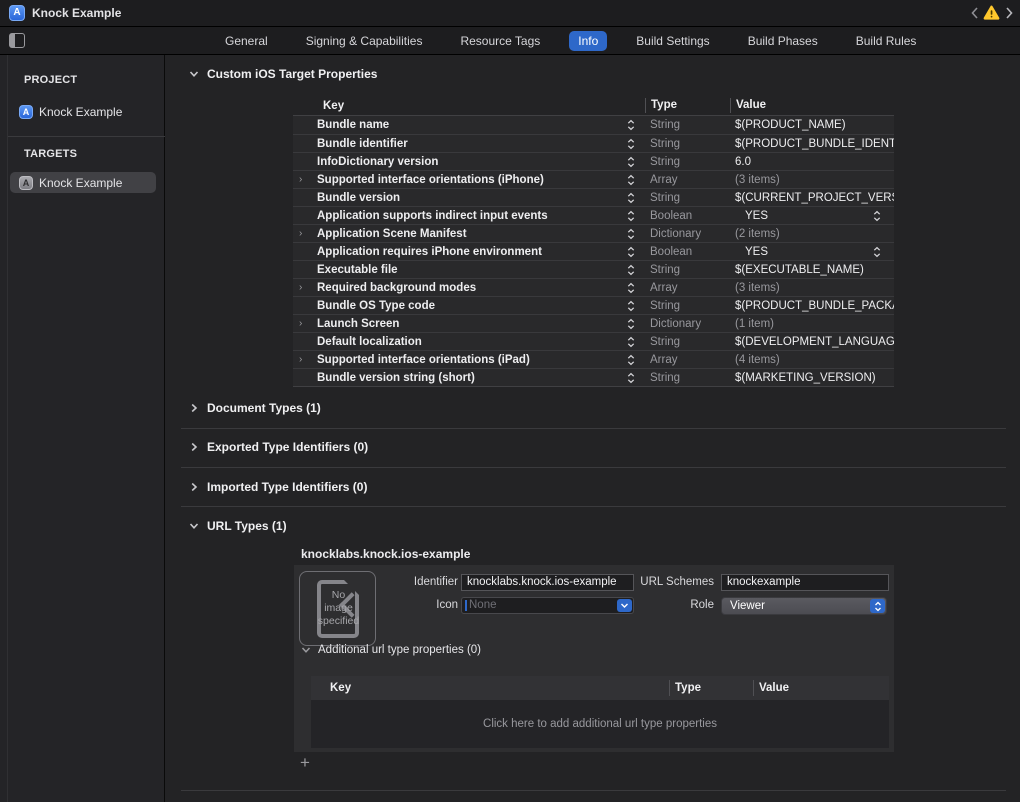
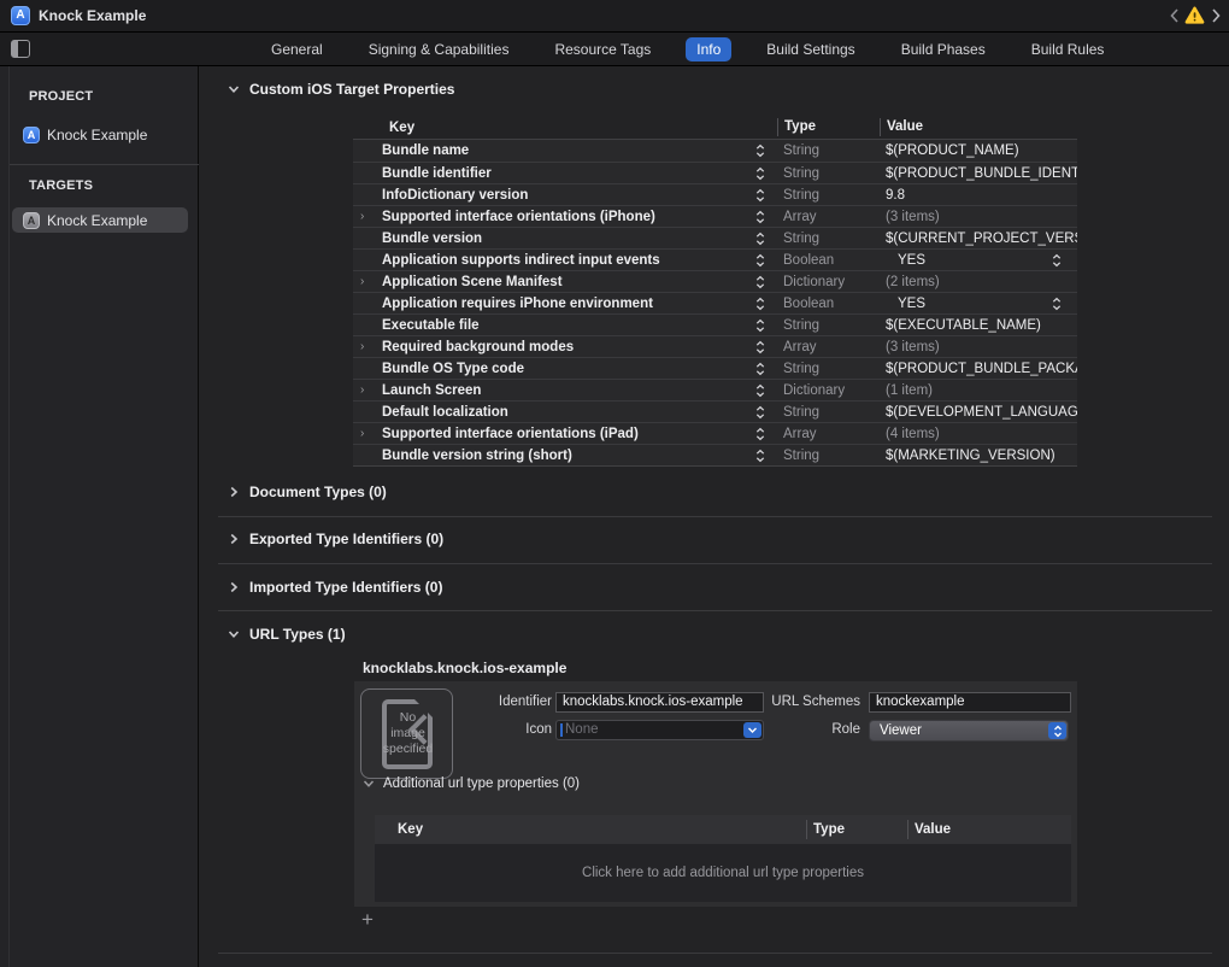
  A
  Knock Example
  General
  Signing & Capabilities
  Resource Tags
  Info
  Build Settings
  Build Phases
  Build Rules
  PROJECT
  A
  Knock Example
  TARGETS
  A
  Knock Example
  Custom iOS Target Properties
  Key
  Type
  Value
  Bundle name
  String
  $(PRODUCT_NAME)
  Bundle identifier
  String
  $(PRODUCT_BUNDLE_IDENT
  InfoDictionary version
  String
- 6.0
+ 9.8
  ›
  Supported interface orientations (iPhone)
  Array
  (3 items)
  Bundle version
  String
  $(CURRENT_PROJECT_VER
  Application supports indirect input events
  Boolean
  YES
  ›
  Application Scene Manifest
  Dictionary
  (2 items)
  Application requires iPhone environment
  Boolean
  YES
  Executable file
  String
  $(EXECUTABLE_NAME)
  ›
  Required background modes
  Array
  (3 items)
  Bundle OS Type code
  String
  $(PRODUCT_BUNDLE_PACK
  ›
  Launch Screen
  Dictionary
  (1 item)
  Default localization
  String
  $(DEVELOPMENT_LANGUAG
  ›
  Supported interface orientations (iPad)
  Array
  (4 items)
  Bundle version string (short)
  String
  $(MARKETING_VERSION)
- Document Types (1)
+ Document Types (0)
  Exported Type Identifiers (0)
  Imported Type Identifiers (0)
  URL Types (1)
  knocklabs.knock.ios-example
  No
  image
  specified
  Identifier
  knocklabs.knock.ios-example
  URL Schemes
  knockexample
  Icon
  None
  Role
  Viewer
  Additional url type properties (0)
  Key
  Type
  Value
  Click here to add additional url type properties
  +
